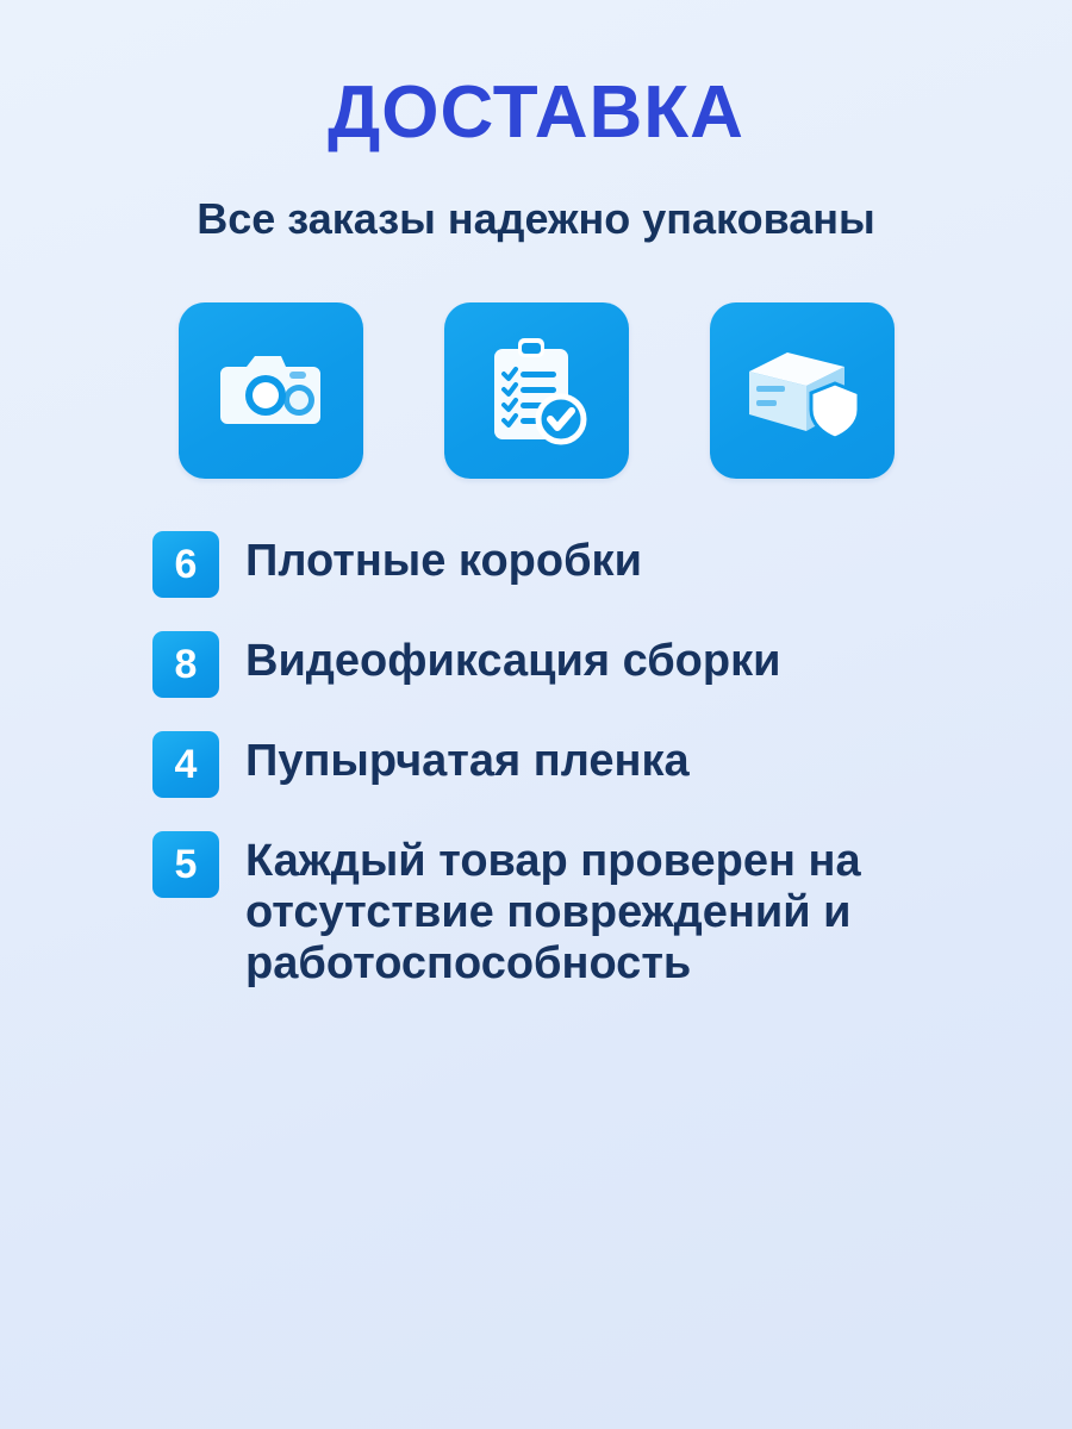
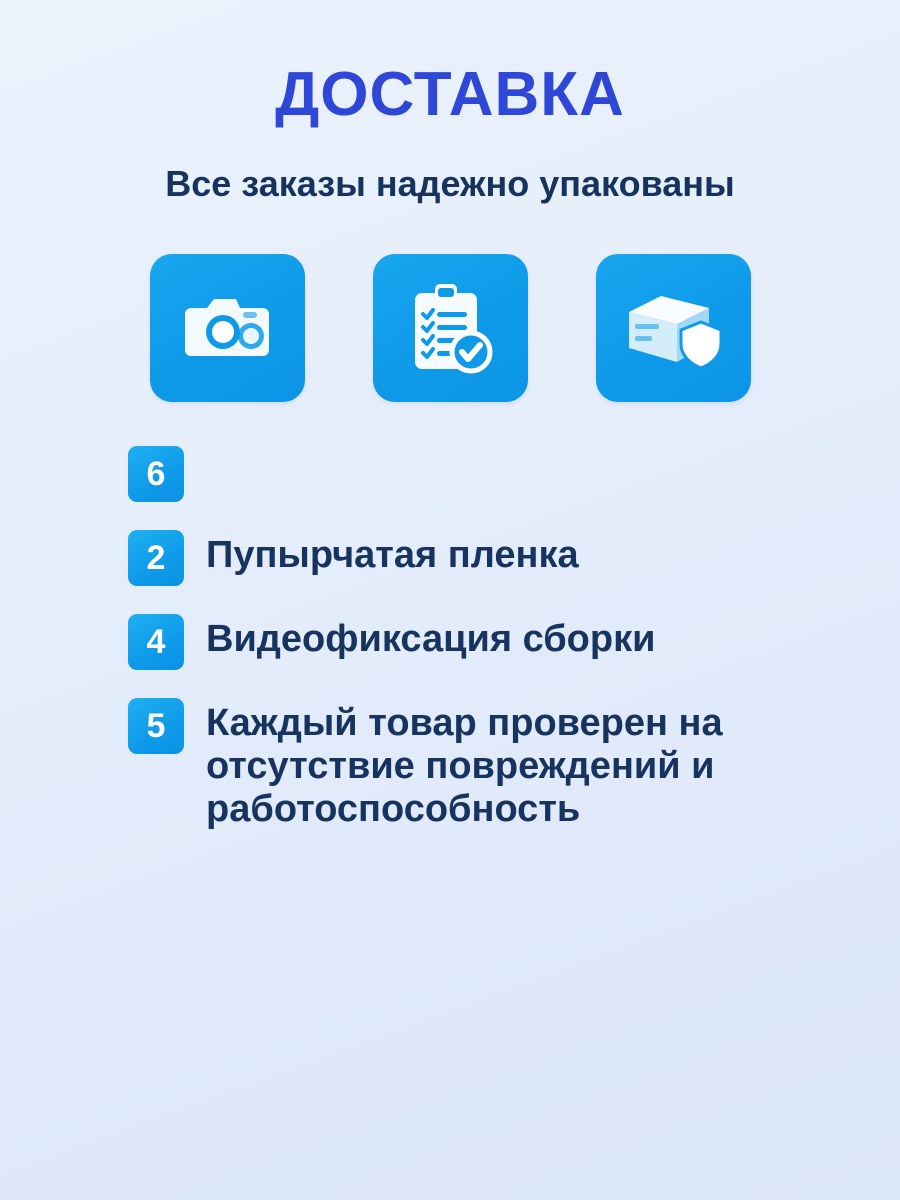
  ДОСТАВКА
  Все заказы надежно упакованы
  6
- Плотные коробки
- 8
+ 2
- Видеофиксация сборки
+ Пупырчатая пленка
  4
- Пупырчатая пленка
+ Видеофиксация сборки
  5
  Каждый товар проверен на отсутствие повреждений и работоспособность
